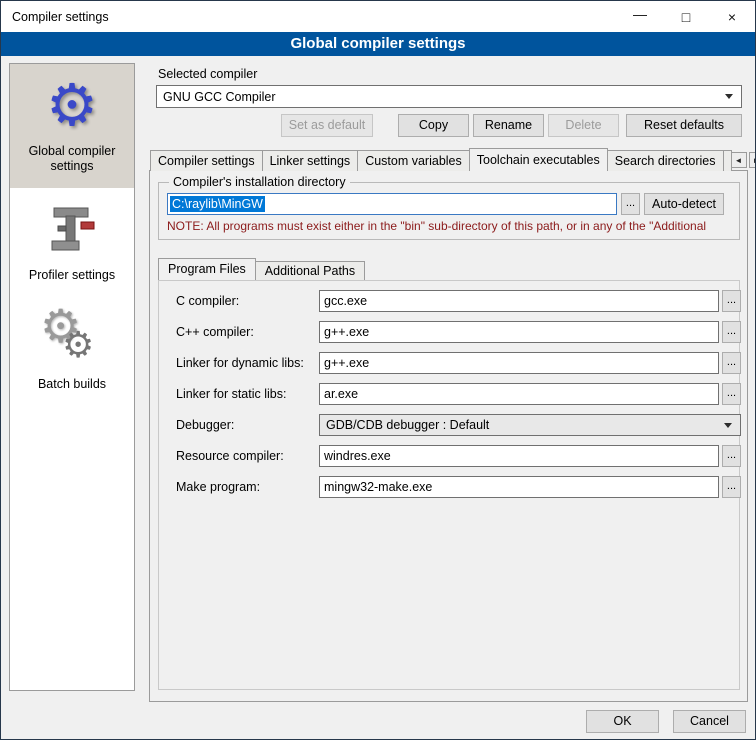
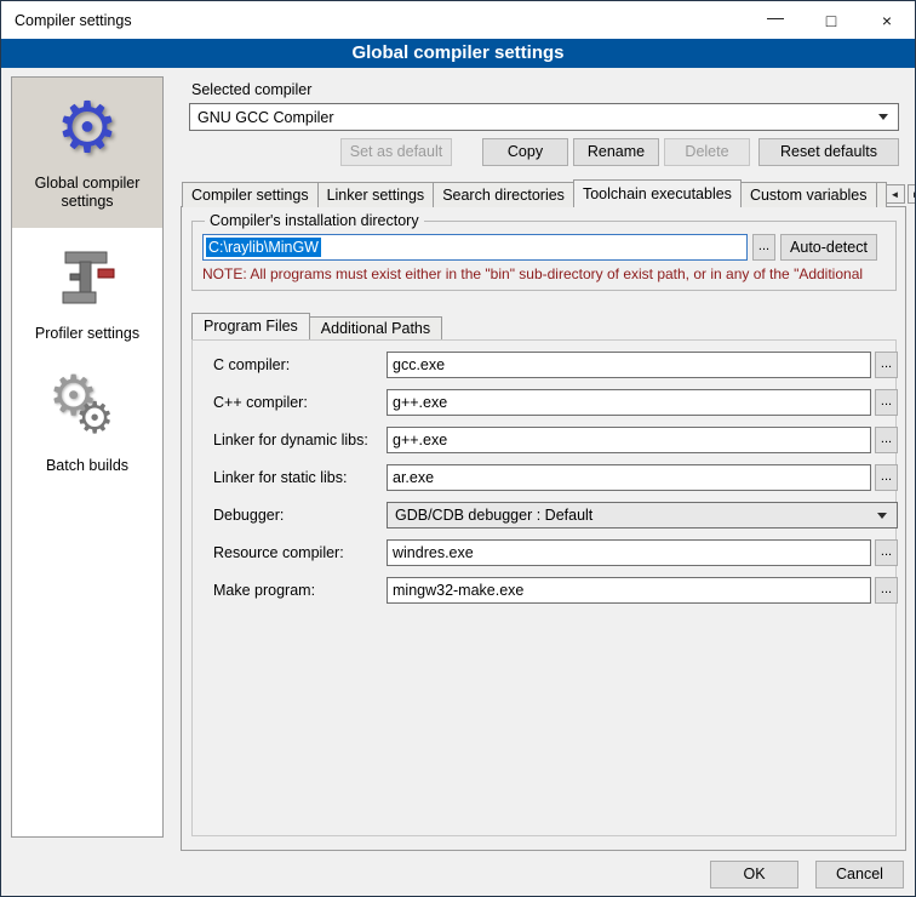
  Compiler settings
  —
  □
  ×
  Global compiler settings
  ⚙
  Global compiler settings
  Profiler settings
  ⚙
  ⚙
  Batch builds
  Selected compiler
  GNU GCC Compiler
  Set as default
  Copy
  Rename
  Delete
  Reset defaults
  Compiler settings
  Linker settings
- Custom variables
+ Search directories
  Toolchain executables
- Search directories
+ Custom variables
  ◄
  Compiler's installation directory
  C:\raylib\MinGW
  ...
  Auto-detect
- NOTE: All programs must exist either in the "bin" sub-directory of this path, or in any of the "Additional
+ NOTE: All programs must exist either in the "bin" sub-directory of exist path, or in any of the "Additional
  Program Files
  Additional Paths
  C compiler:
  gcc.exe
  ...
  C++ compiler:
  g++.exe
  ...
  Linker for dynamic libs:
  g++.exe
  ...
  Linker for static libs:
  ar.exe
  ...
  Debugger:
  GDB/CDB debugger : Default
  Resource compiler:
  windres.exe
  ...
  Make program:
  mingw32-make.exe
  ...
  OK
  Cancel
